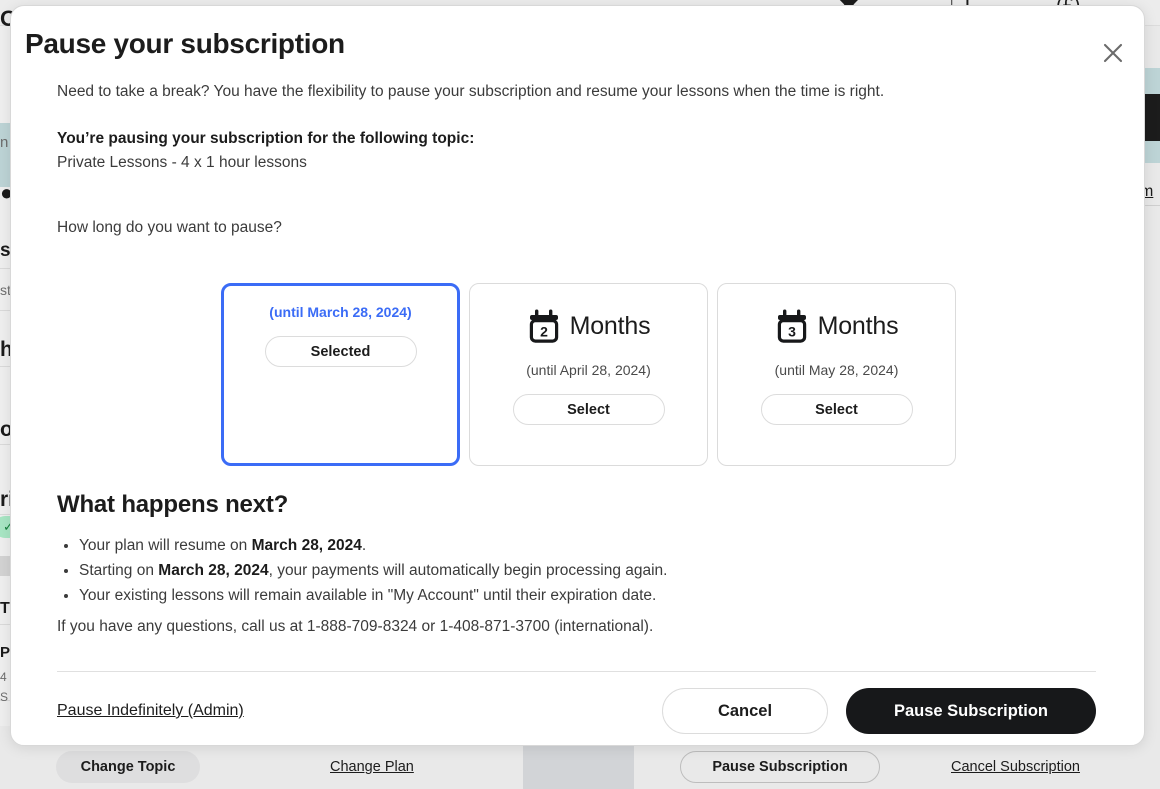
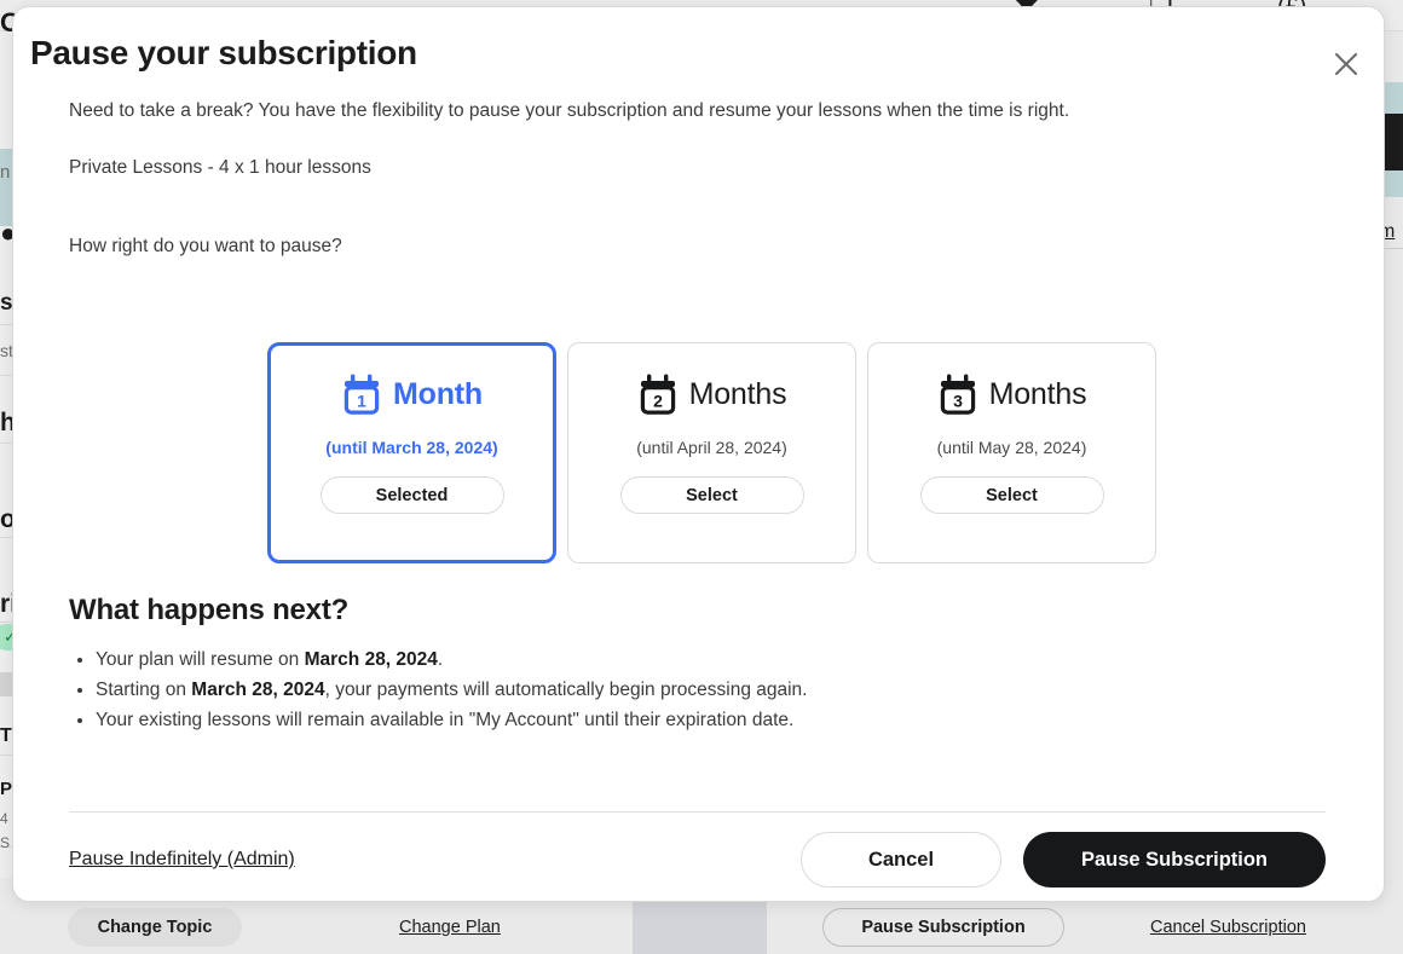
  O
  n
  st
  h
  ✓
  T
  P
  4
  S
  m
  Change Topic
  Change Plan
  Pause Subscription
  Cancel Subscription
  Pause your subscription
  Need to take a break? You have the flexibility to pause your subscription and resume your lessons when the time is right.
- You’re pausing your subscription for the following topic:
  Private Lessons - 4 x 1 hour lessons
- How long do you want to pause?
+ How right do you want to pause?
+ 1
+ Month
  (until March 28, 2024)
  Selected
  2
  Months
  (until April 28, 2024)
  Select
  3
  Months
  (until May 28, 2024)
  Select
  What happens next?
  Your plan will resume on March 28, 2024.
  Starting on March 28, 2024, your payments will automatically begin processing again.
  Your existing lessons will remain available in "My Account" until their expiration date.
- If you have any questions, call us at 1-888-709-8324 or 1-408-871-3700 (international).
  Pause Indefinitely (Admin)
  Cancel
  Pause Subscription
